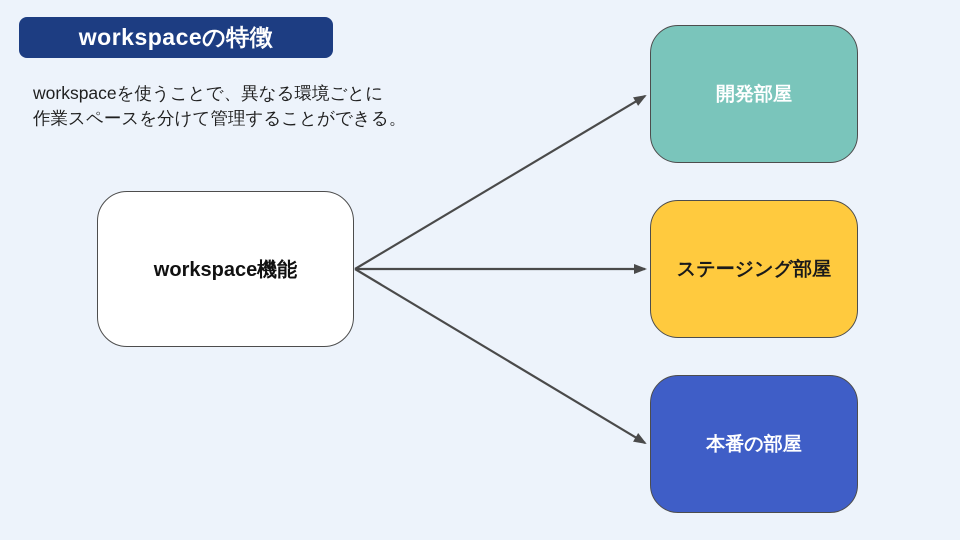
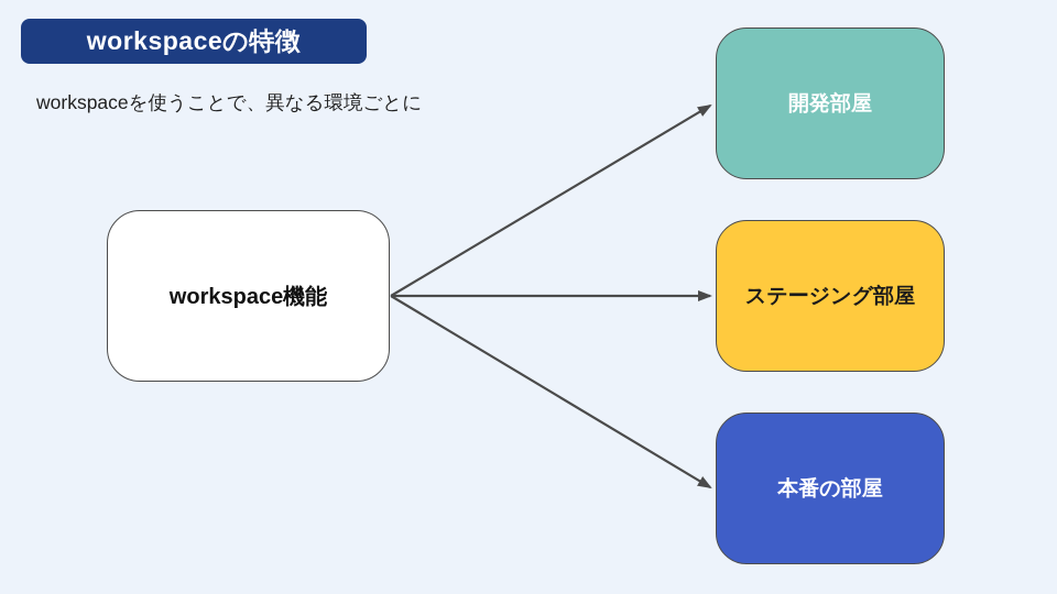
  workspaceの特徴
  workspaceを使うことで、異なる環境ごとに
- 作業スペースを分けて管理することができる。
  workspace機能
  開発部屋
  ステージング部屋
  本番の部屋
